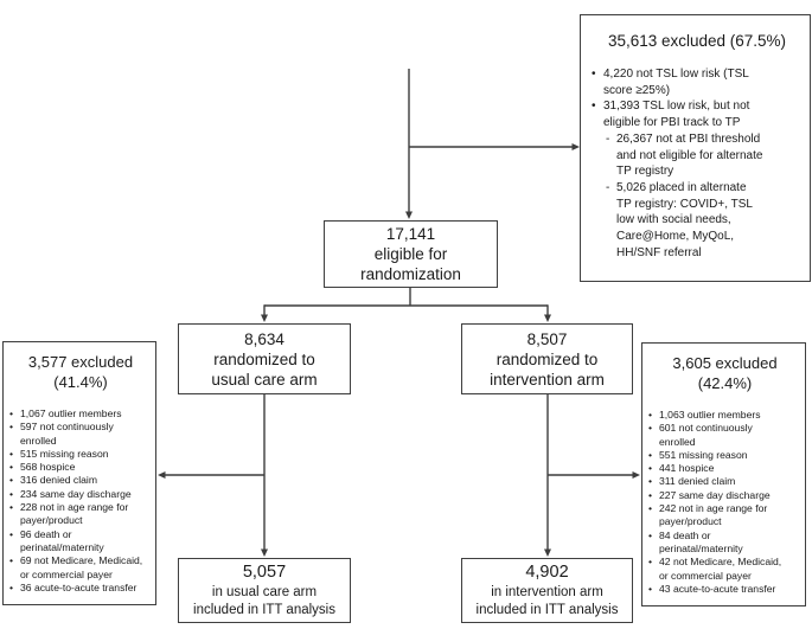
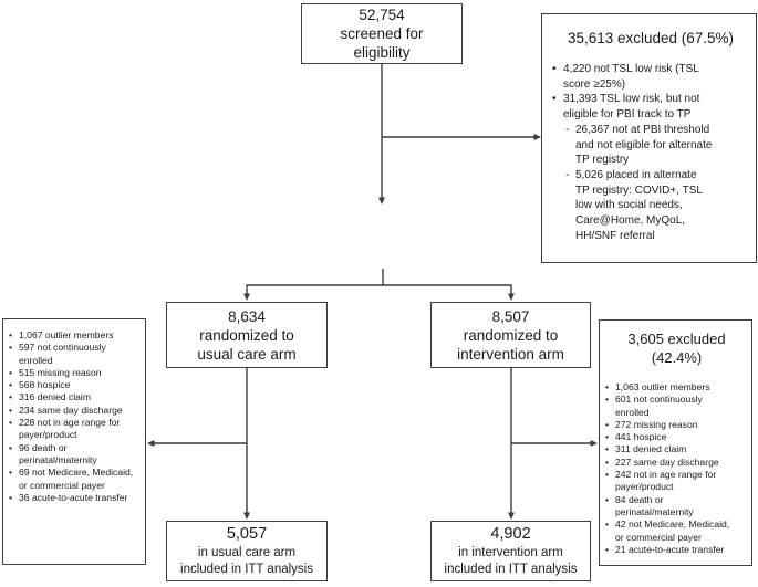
+ 52,754
+ screened for
+ eligibility
  35,613 excluded (67.5%)
  •
  4,220 not TSL low risk (TSL
  score ≥25%)
  •
  31,393 TSL low risk, but not
  eligible for PBI track to TP
  -
  26,367 not at PBI threshold
  and not eligible for alternate
  TP registry
  -
  5,026 placed in alternate
  TP registry: COVID+, TSL
  low with social needs,
  Care@Home, MyQoL,
  HH/SNF referral
- 17,141
- eligible for
- randomization
  8,634
  randomized to
  usual care arm
  8,507
  randomized to
  intervention arm
- 3,577 excluded
- (41.4%)
  •
  1,067 outlier members
  •
  597 not continuously
  enrolled
  •
  515 missing reason
  •
  568 hospice
  •
  316 denied claim
  •
  234 same day discharge
  •
  228 not in age range for
  payer/product
  •
  96 death or
  perinatal/maternity
  •
  69 not Medicare, Medicaid,
  or commercial payer
  •
  36 acute-to-acute transfer
  3,605 excluded
  (42.4%)
  •
  1,063 outlier members
  •
  601 not continuously
  enrolled
  •
- 551 missing reason
+ 272 missing reason
  •
  441 hospice
  •
  311 denied claim
  •
  227 same day discharge
  •
  242 not in age range for
  payer/product
  •
  84 death or
  perinatal/maternity
  •
  42 not Medicare, Medicaid,
  or commercial payer
  •
- 43 acute-to-acute transfer
+ 21 acute-to-acute transfer
  5,057
  in usual care arm
  included in ITT analysis
  4,902
  in intervention arm
  included in ITT analysis
